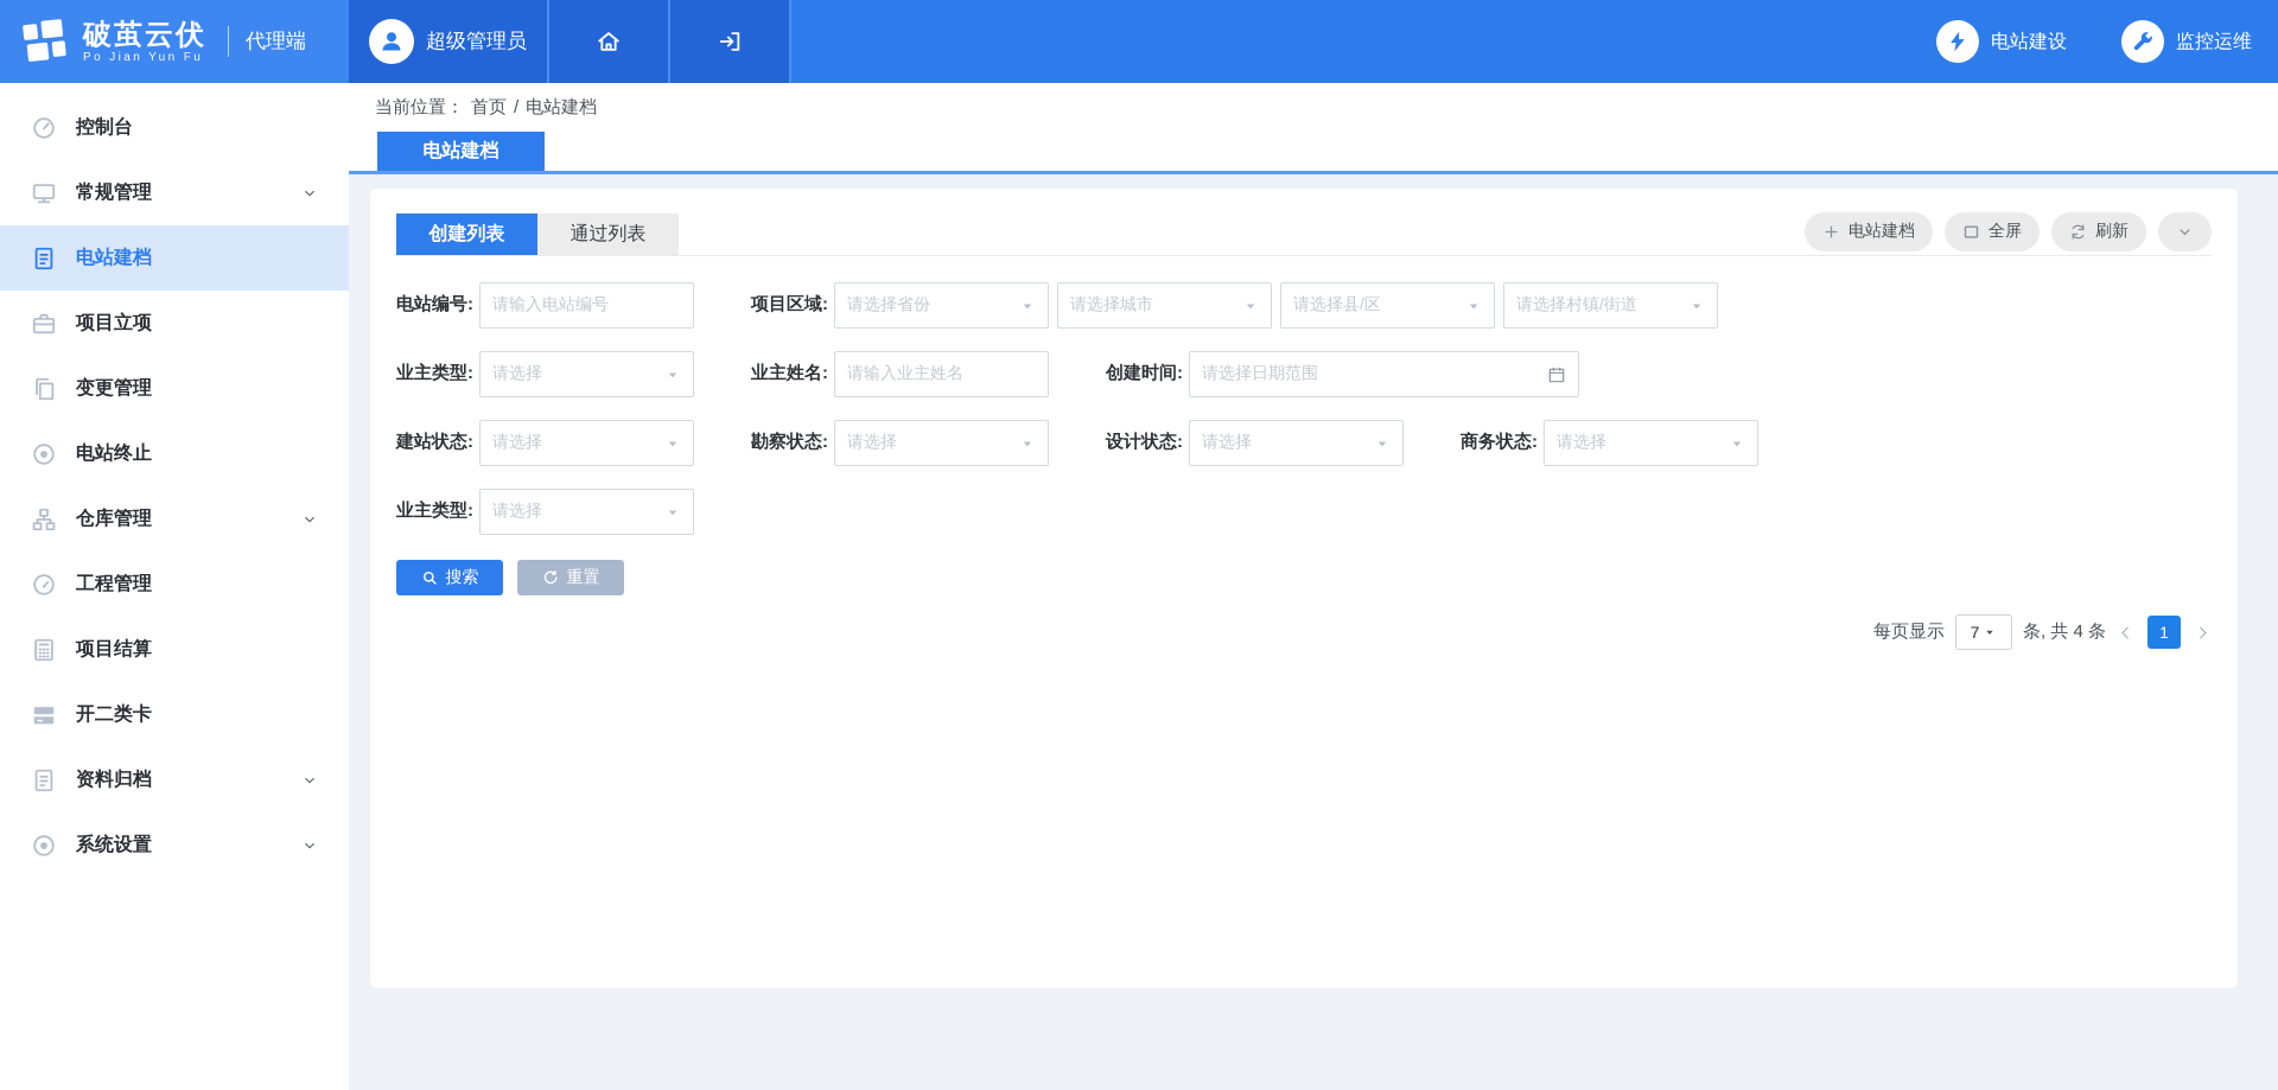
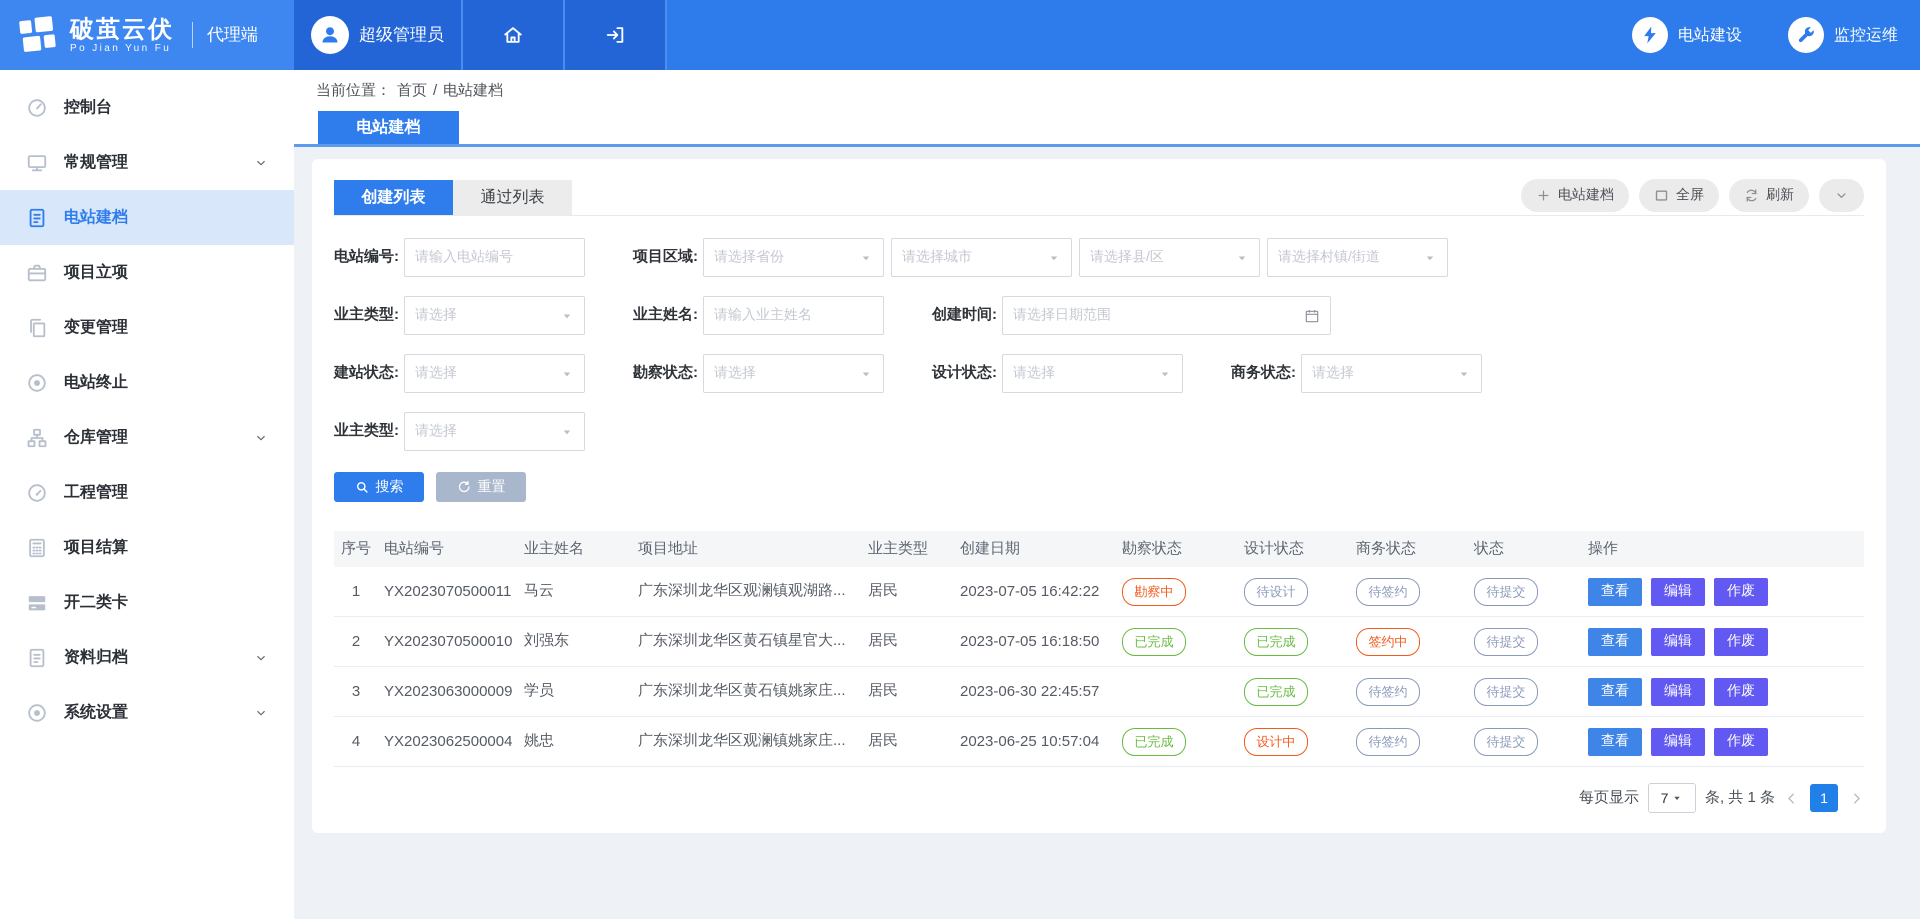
  破茧云伏
  Po Jian Yun Fu
  代理端
  超级管理员
  电站建设
  监控运维
  控制台
  常规管理
  电站建档
  项目立项
  变更管理
  电站终止
  仓库管理
  工程管理
  项目结算
  开二类卡
  资料归档
  系统设置
  当前位置：
  首页
  /
  电站建档
  电站建档
  创建列表
  通过列表
  电站建档
  全屏
  刷新
  电站编号:
  请输入电站编号
  项目区域:
  请选择省份
  请选择城市
  请选择县/区
  请选择村镇/街道
  业主类型:
  请选择
  业主姓名:
  请输入业主姓名
  创建时间:
  请选择日期范围
  建站状态:
  请选择
  勘察状态:
  请选择
  设计状态:
  请选择
  商务状态:
  请选择
  业主类型:
  请选择
  搜索
  重置
+ 序号	电站编号	业主姓名	项目地址	业主类型	创建日期	勘察状态	设计状态	商务状态	状态	操作
+ 1	YX2023070500011	马云	广东深圳龙华区观澜镇观湖路...	居民	2023-07-05 16:42:22	勘察中	待设计	待签约	待提交	查看 编辑 作废
+ 2	YX2023070500010	刘强东	广东深圳龙华区黄石镇星官大...	居民	2023-07-05 16:18:50	已完成	已完成	签约中	待提交	查看 编辑 作废
+ 3	YX2023063000009	学员	广东深圳龙华区黄石镇姚家庄...	居民	2023-06-30 22:45:57		已完成	待签约	待提交	查看 编辑 作废
+ 4	YX2023062500004	姚忠	广东深圳龙华区观澜镇姚家庄...	居民	2023-06-25 10:57:04	已完成	设计中	待签约	待提交	查看 编辑 作废
  每页显示
  7
- 条, 共 4 条
+ 条, 共 1 条
  1
